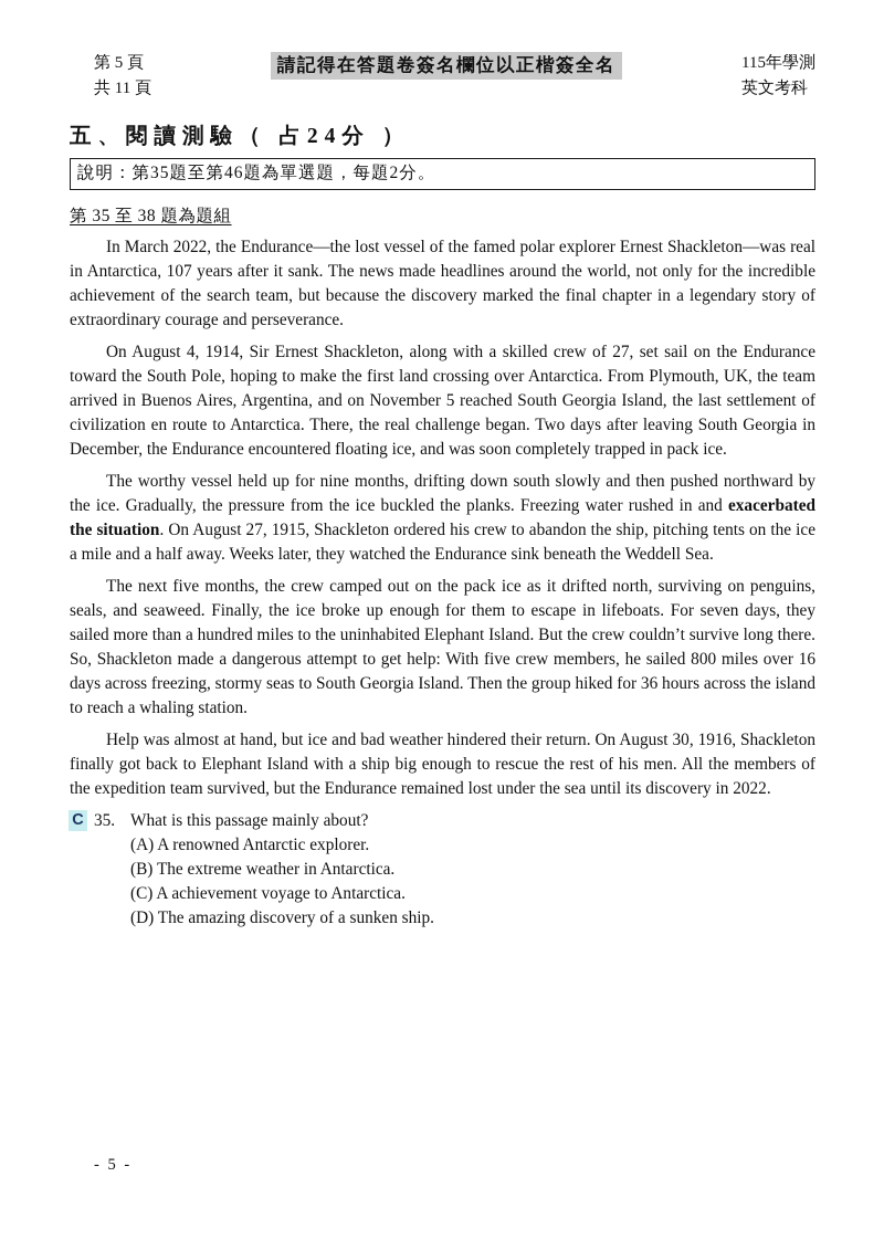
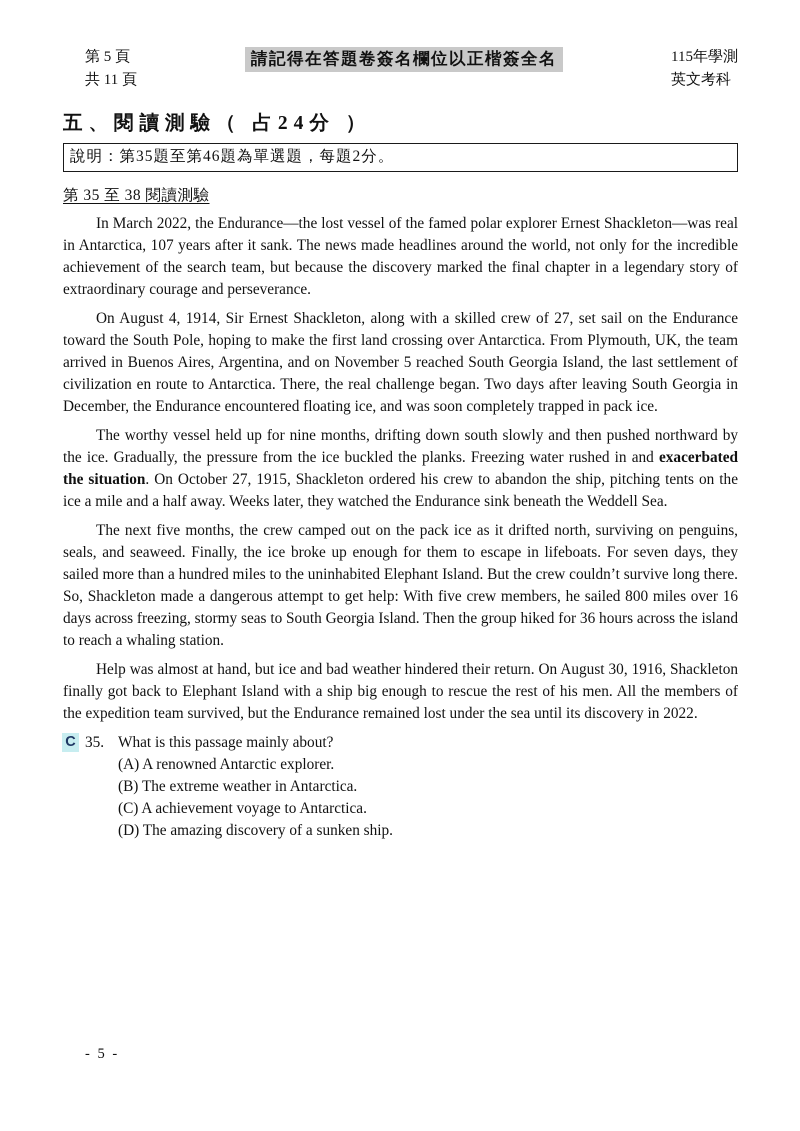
  第 5 頁
  共 11 頁
  請記得在答題卷簽名欄位以正楷簽全名
  115年學測
  英文考科
  五、閱讀測驗（ 占24分 ）
  說明：第35題至第46題為單選題，每題2分。
- 第 35 至 38 題為題組
+ 第 35 至 38 閱讀測驗
  In March 2022, the Endurance—the lost vessel of the famed polar explorer Ernest Shackleton—was real in Antarctica, 107 years after it sank. The news made headlines around the world, not only for the incredible achievement of the search team, but because the discovery marked the final chapter in a legendary story of extraordinary courage and perseverance.
  On August 4, 1914, Sir Ernest Shackleton, along with a skilled crew of 27, set sail on the Endurance toward the South Pole, hoping to make the first land crossing over Antarctica. From Plymouth, UK, the team arrived in Buenos Aires, Argentina, and on November 5 reached South Georgia Island, the last settlement of civilization en route to Antarctica. There, the real challenge began. Two days after leaving South Georgia in December, the Endurance encountered floating ice, and was soon completely trapped in pack ice.
- The worthy vessel held up for nine months, drifting down south slowly and then pushed northward by the ice. Gradually, the pressure from the ice buckled the planks. Freezing water rushed in and exacerbated the situation. On August 27, 1915, Shackleton ordered his crew to abandon the ship, pitching tents on the ice a mile and a half away. Weeks later, they watched the Endurance sink beneath the Weddell Sea.
+ The worthy vessel held up for nine months, drifting down south slowly and then pushed northward by the ice. Gradually, the pressure from the ice buckled the planks. Freezing water rushed in and exacerbated the situation. On October 27, 1915, Shackleton ordered his crew to abandon the ship, pitching tents on the ice a mile and a half away. Weeks later, they watched the Endurance sink beneath the Weddell Sea.
  The next five months, the crew camped out on the pack ice as it drifted north, surviving on penguins, seals, and seaweed. Finally, the ice broke up enough for them to escape in lifeboats. For seven days, they sailed more than a hundred miles to the uninhabited Elephant Island. But the crew couldn’t survive long there. So, Shackleton made a dangerous attempt to get help: With five crew members, he sailed 800 miles over 16 days across freezing, stormy seas to South Georgia Island. Then the group hiked for 36 hours across the island to reach a whaling station.
  Help was almost at hand, but ice and bad weather hindered their return. On August 30, 1916, Shackleton finally got back to Elephant Island with a ship big enough to rescue the rest of his men. All the members of the expedition team survived, but the Endurance remained lost under the sea until its discovery in 2022.
  C
  35. What is this passage mainly about?
  (A) A renowned Antarctic explorer.
  (B) The extreme weather in Antarctica.
  (C) A achievement voyage to Antarctica.
  (D) The amazing discovery of a sunken ship.
  - 5 -
